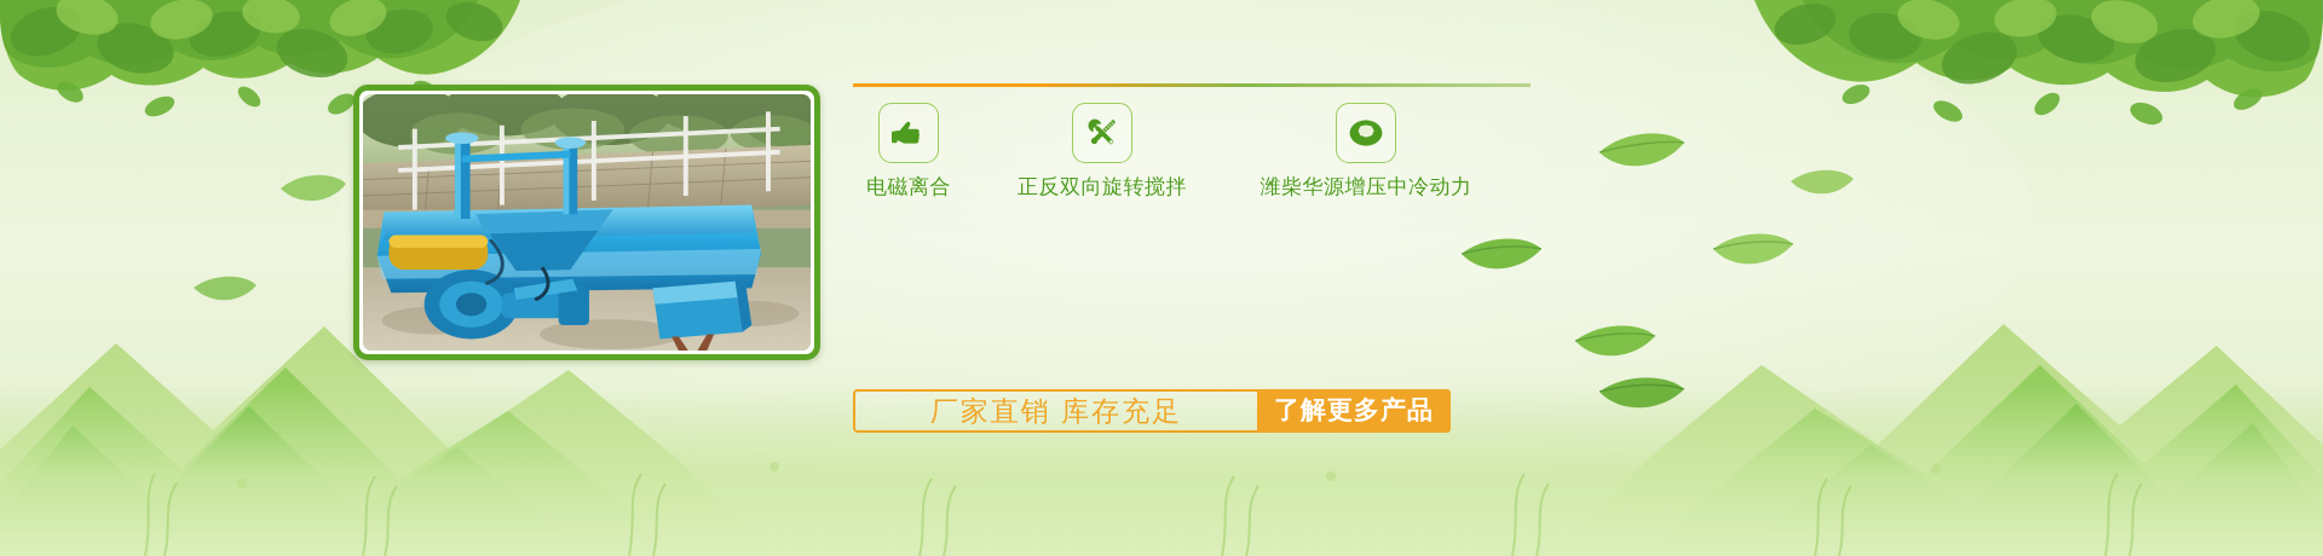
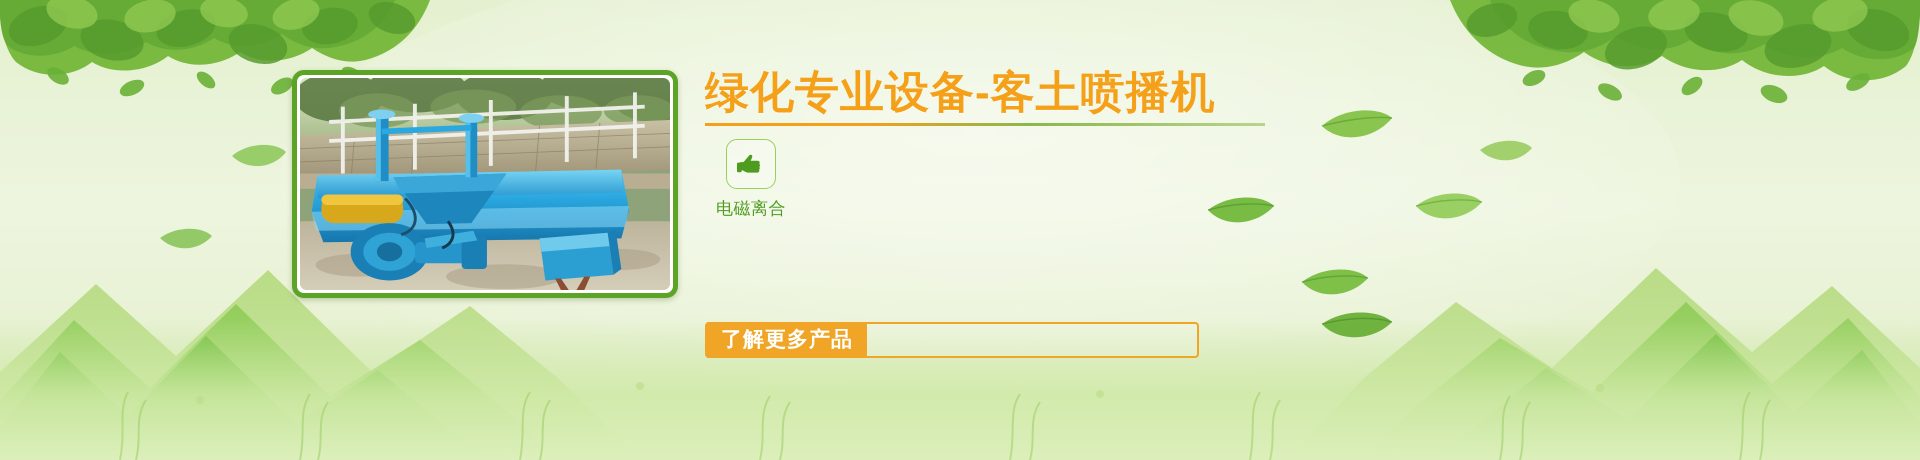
+ 绿化专业设备-客土喷播机
  电磁离合
- 正反双向旋转搅拌
- 潍柴华源增压中冷动力
- 厂家直销 库存充足
  了解更多产品
